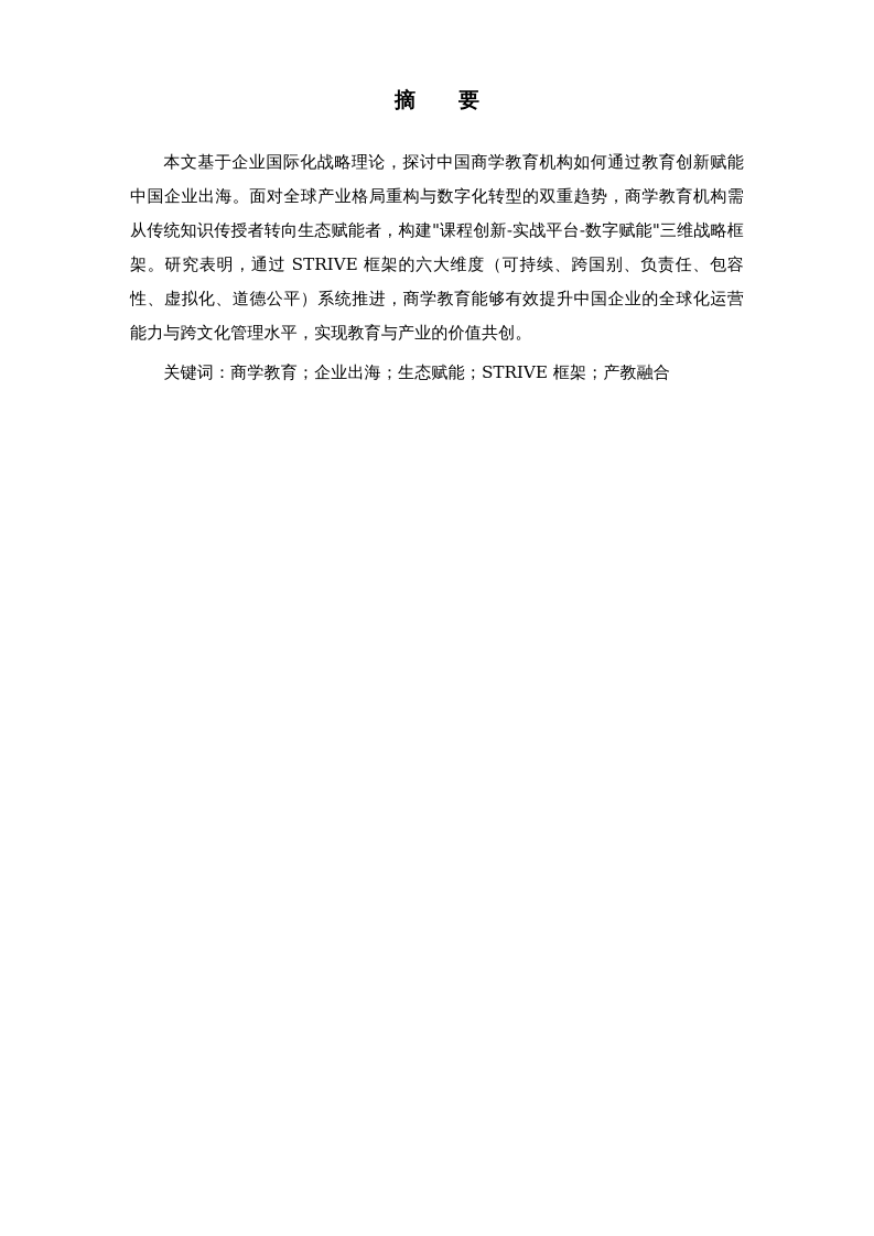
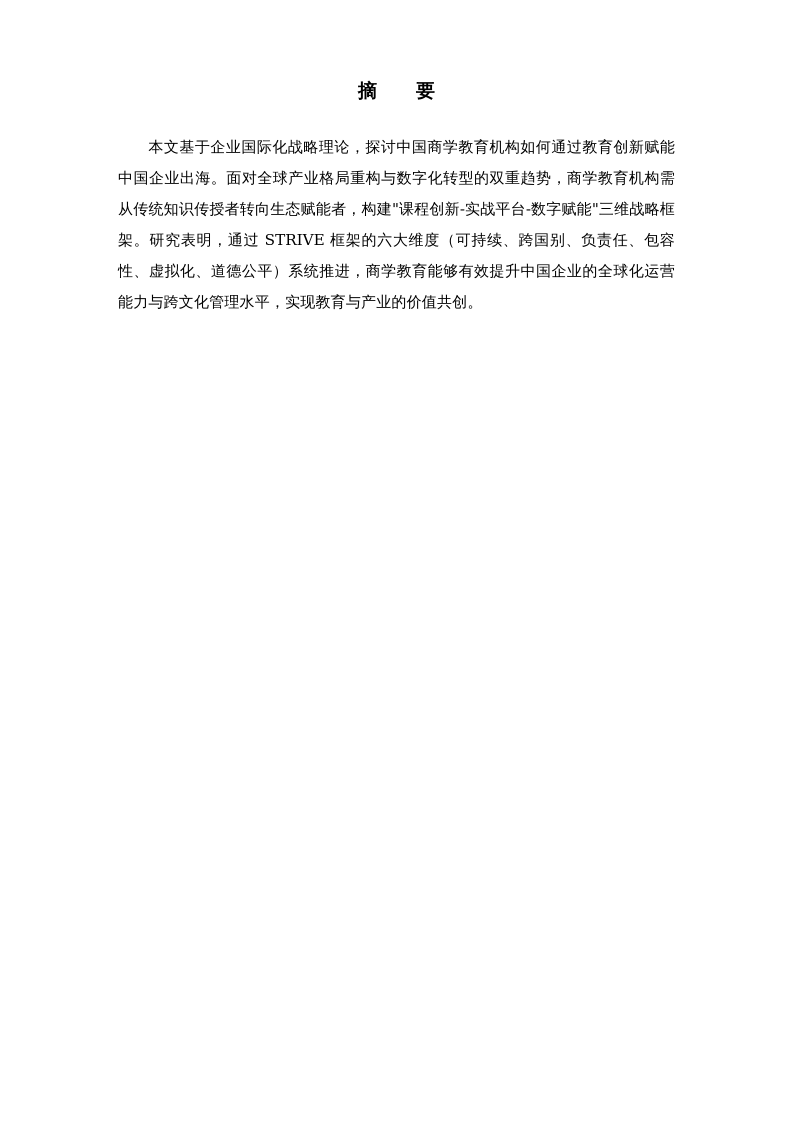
  摘 要
  本文基于企业国际化战略理论，探讨中国商学教育机构如何通过教育创新赋能中国企业出海。面对全球产业格局重构与数字化转型的双重趋势，商学教育机构需从传统知识传授者转向生态赋能者，构建"课程创新-实战平台-数字赋能"三维战略框架。研究表明，通过 STRIVE 框架的六大维度（可持续、跨国别、负责任、包容性、虚拟化、道德公平）系统推进，商学教育能够有效提升中国企业的全球化运营能力与跨文化管理水平，实现教育与产业的价值共创。
- 关键词：商学教育；企业出海；生态赋能；STRIVE 框架；产教融合
